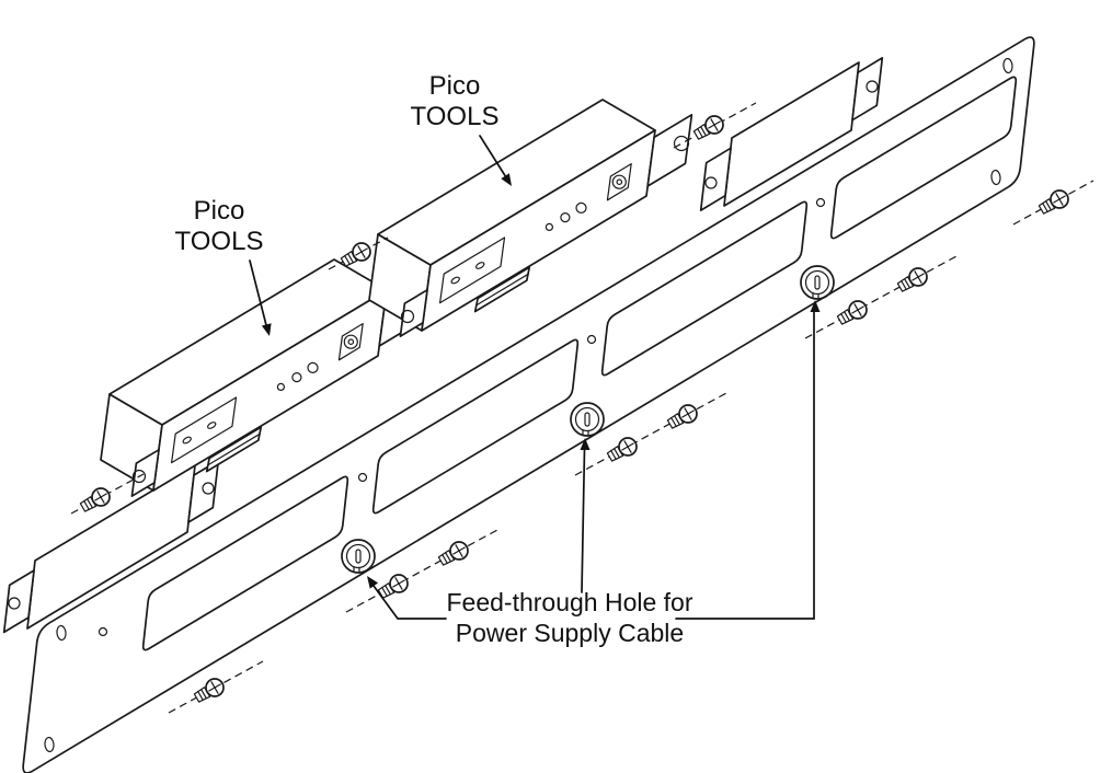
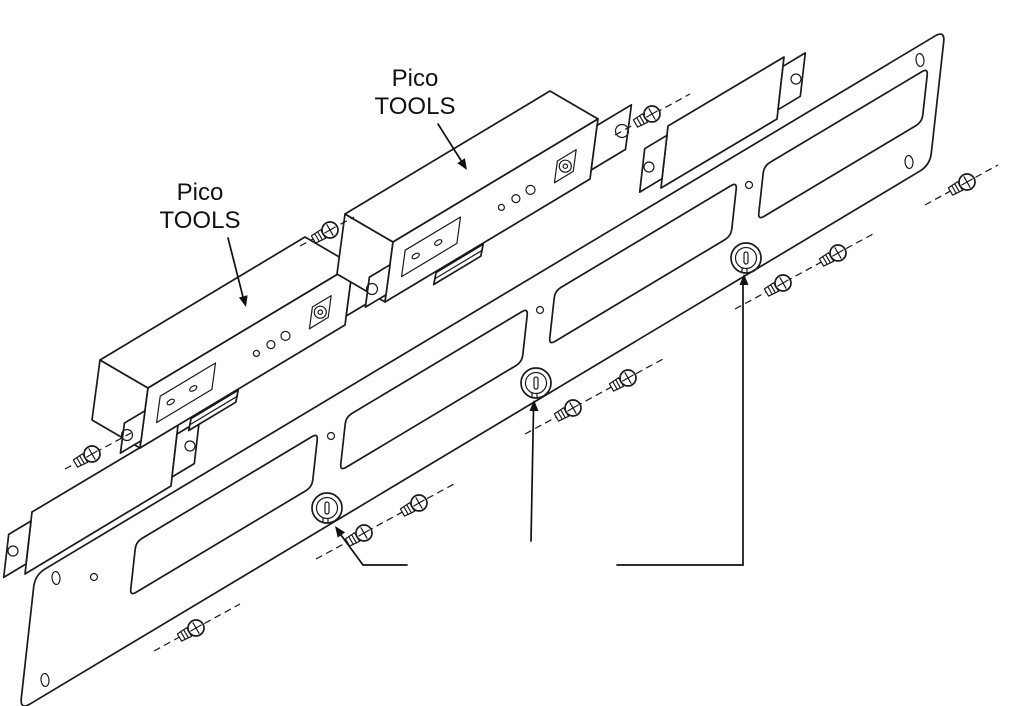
  Pico
  TOOLS
  Pico
  TOOLS
- Feed-through Hole for
- Power Supply Cable
